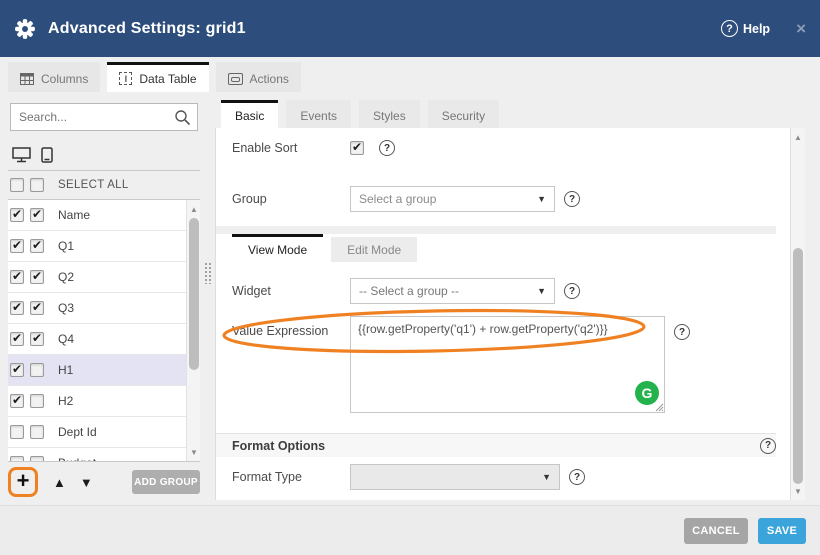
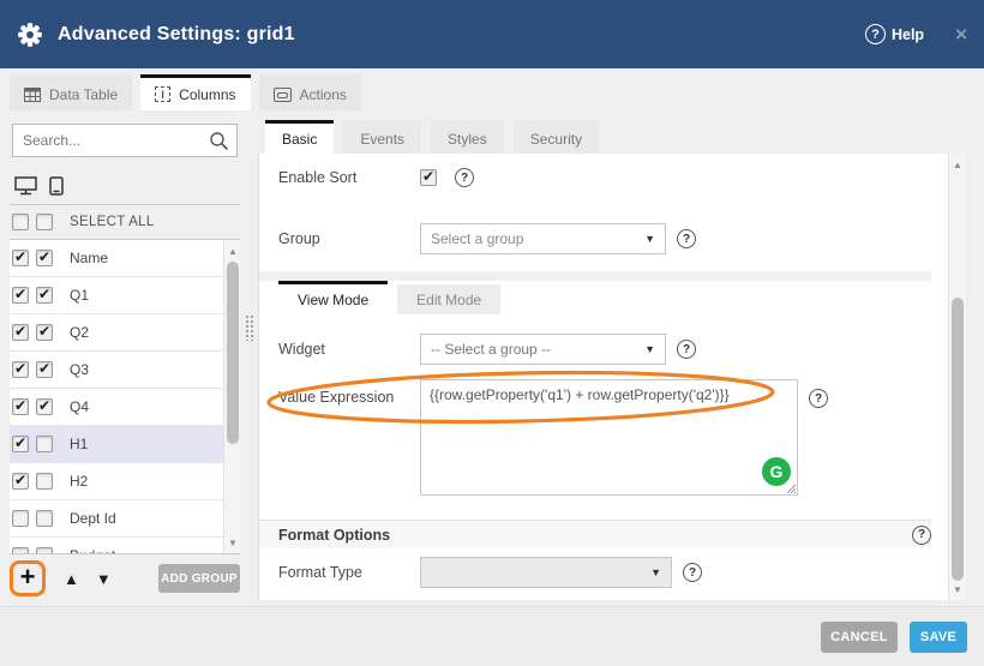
  Advanced Settings: grid1
  ?
  Help
  ×
- Columns
+ Data Table
  I
- Data Table
+ Columns
  Actions
  Search...
  SELECT ALL
  Name
  Q1
  Q2
  Q3
  Q4
  H1
  H2
  Dept Id
  ▲
  ▼
  +
  ▲
  ▼
  ADD GROUP
  Basic
  Events
  Styles
  Security
  Enable Sort
  ?
  Group
  Select a group
  ▼
  ?
  View Mode
  Edit Mode
  Widget
  -- Select a group --
  ▼
  ?
  Value Expression
  {{row.getProperty('q1') + row.getProperty('q2')}}
  G
  ?
  Format Options
  ?
  Format Type
  ▼
  ?
  ▲
  ▼
  CANCEL
  SAVE
